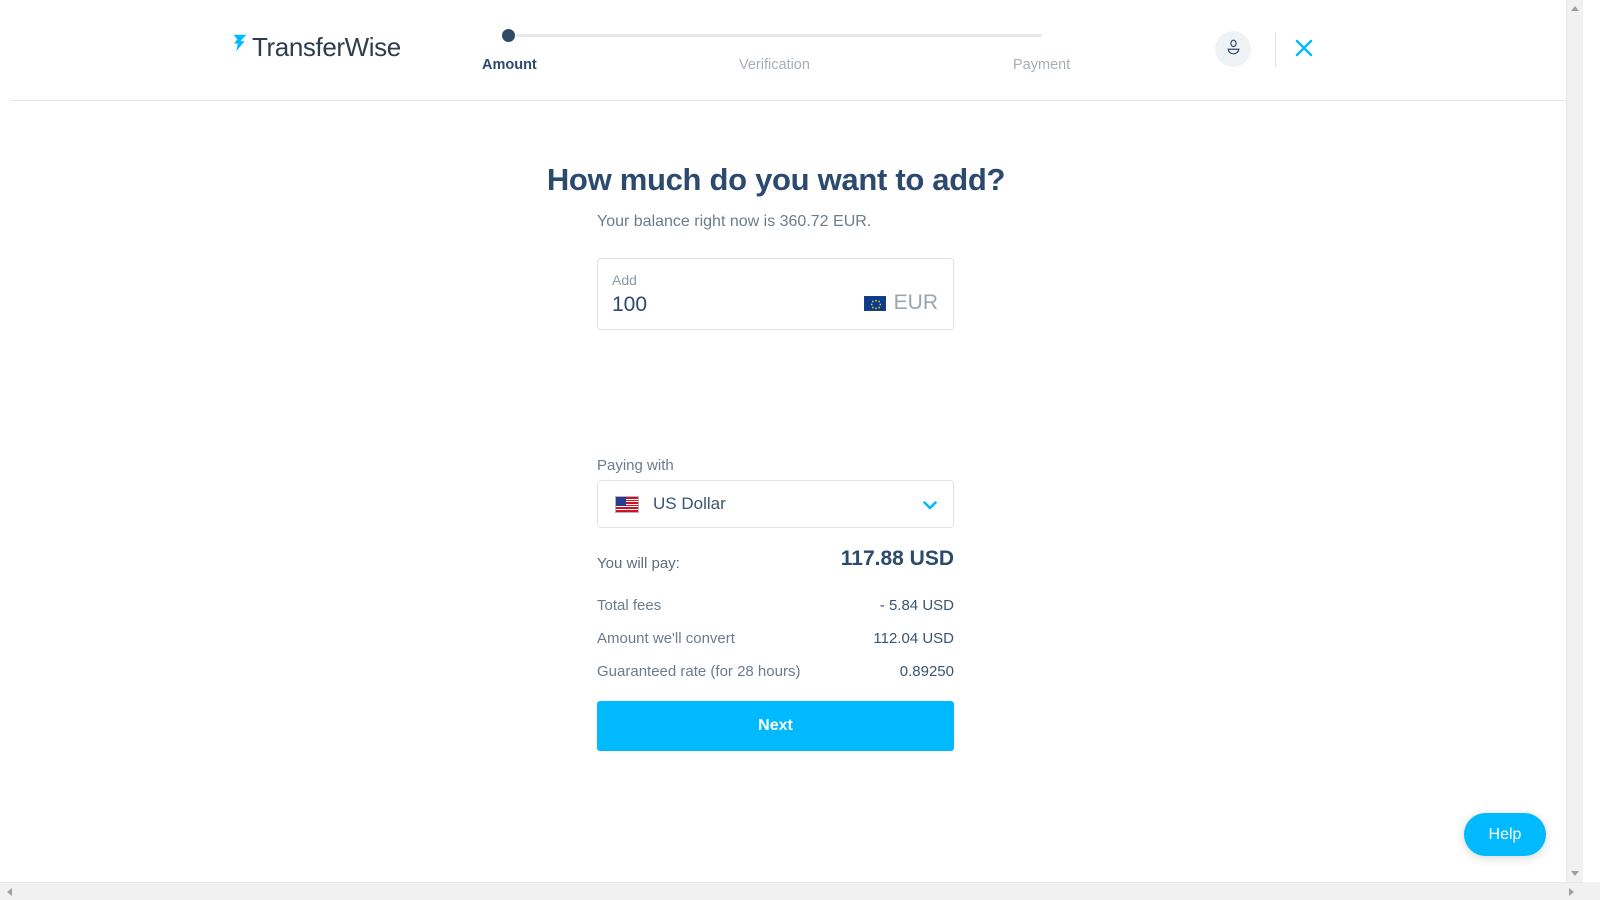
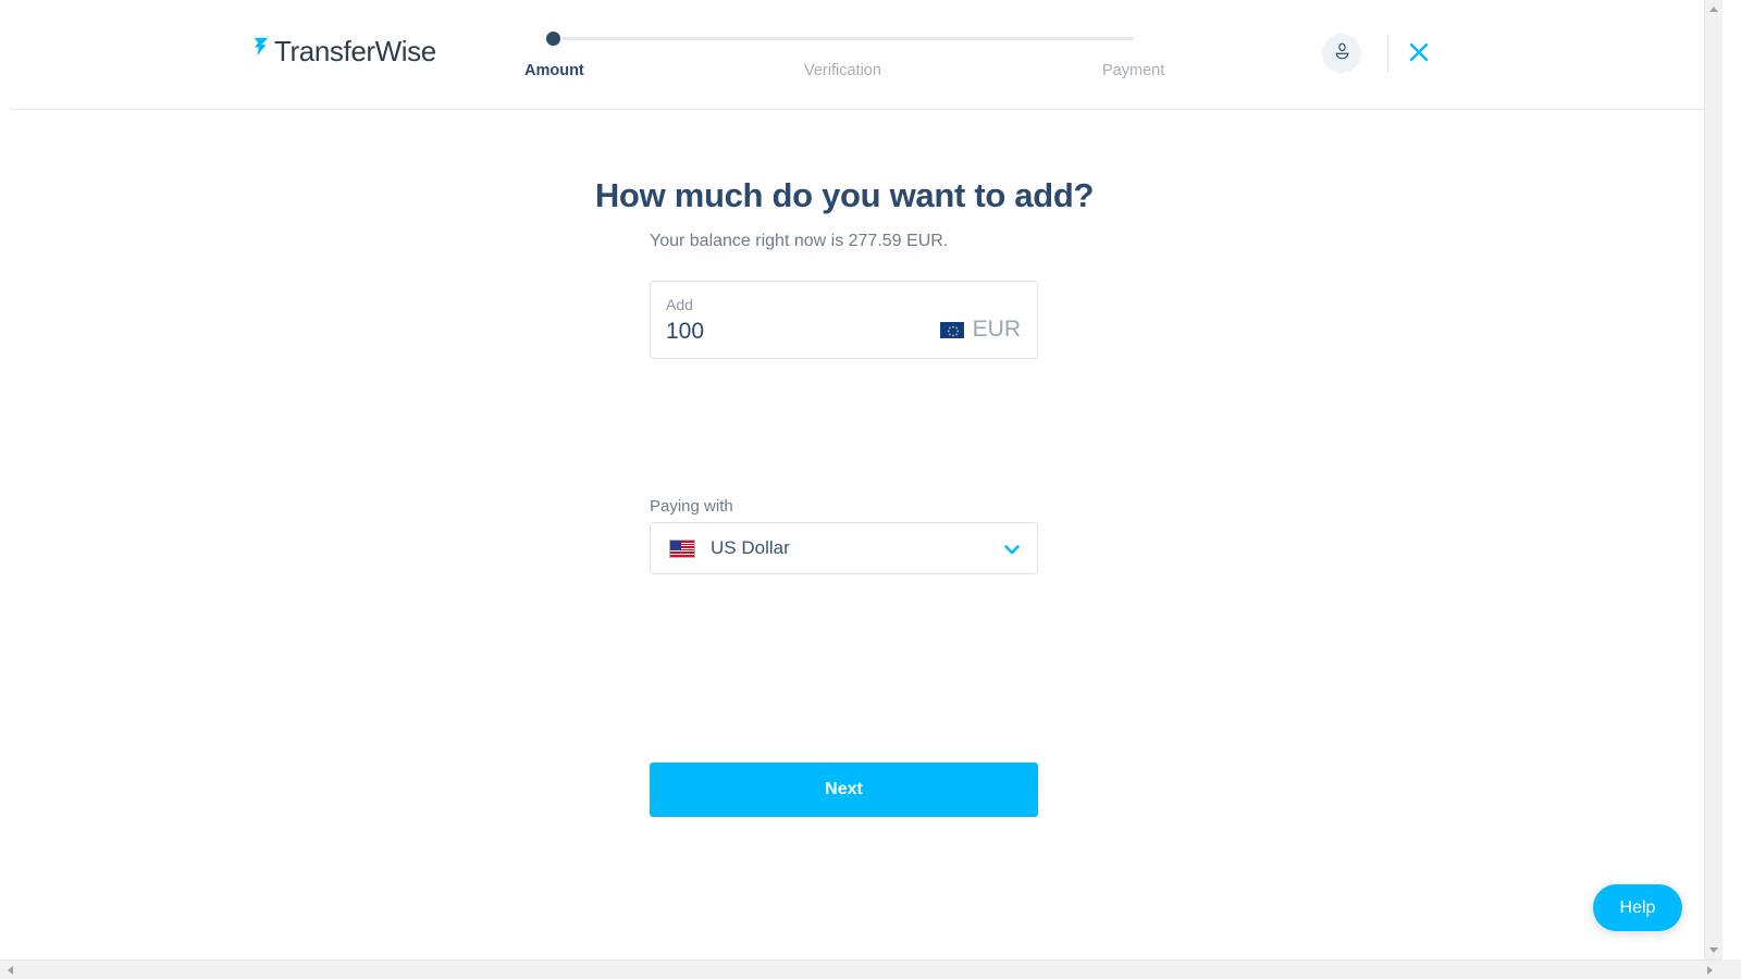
  TransferWise
  Amount
  Verification
  Payment
  How much do you want to add?
- Your balance right now is 360.72 EUR.
+ Your balance right now is 277.59 EUR.
  Add
  100
  EUR
  Paying with
  US Dollar
- You will pay:
- 117.88 USD
- Total fees
- - 5.84 USD
- Amount we'll convert
- 112.04 USD
- Guaranteed rate (for 28 hours)
- 0.89250
  Next
  Help
